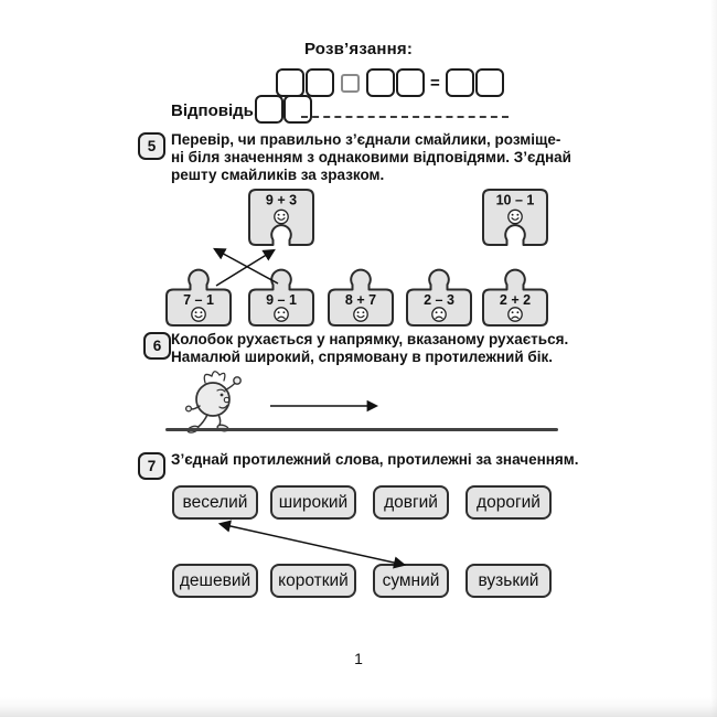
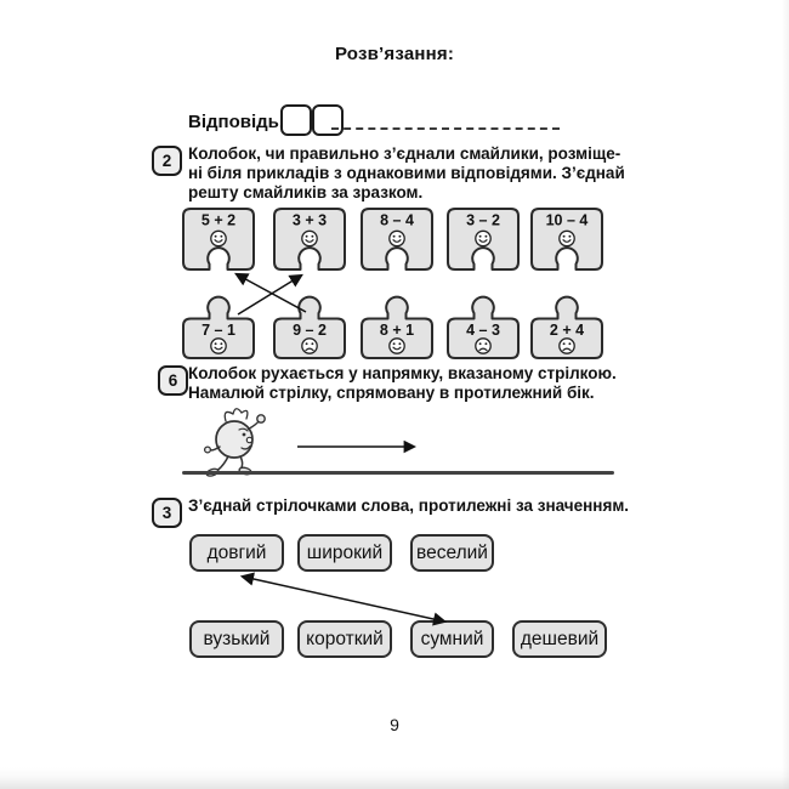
  Розв’язання:
- =
  Відповідь
- 5
+ 2
- Перевір, чи правильно з’єднали смайлики, розміще-
+ Колобок, чи правильно з’єднали смайлики, розміще-
- ні біля значенням з однаковими відповідями. З’єднай
+ ні біля прикладів з однаковими відповідями. З’єднай
  решту смайликів за зразком.
+ 5 + 2
- 9 + 3
+ 3 + 3
+ 8 – 4
+ 3 – 2
- 10 – 1
+ 10 – 4
  7 – 1
- 9 – 1
+ 9 – 2
- 8 + 7
+ 8 + 1
- 2 – 3
+ 4 – 3
- 2 + 2
+ 2 + 4
  6
- Колобок рухається у напрямку, вказаному рухається.
+ Колобок рухається у напрямку, вказаному стрілкою.
- Намалюй широкий, спрямовану в протилежний бік.
+ Намалюй стрілку, спрямовану в протилежний бік.
- 7
+ 3
- З’єднай протилежний слова, протилежні за значенням.
+ З’єднай стрілочками слова, протилежні за значенням.
- веселий
+ довгий
  широкий
- довгий
+ веселий
- дорогий
- дешевий
+ вузький
  короткий
  сумний
- вузький
+ дешевий
- 1
+ 9
